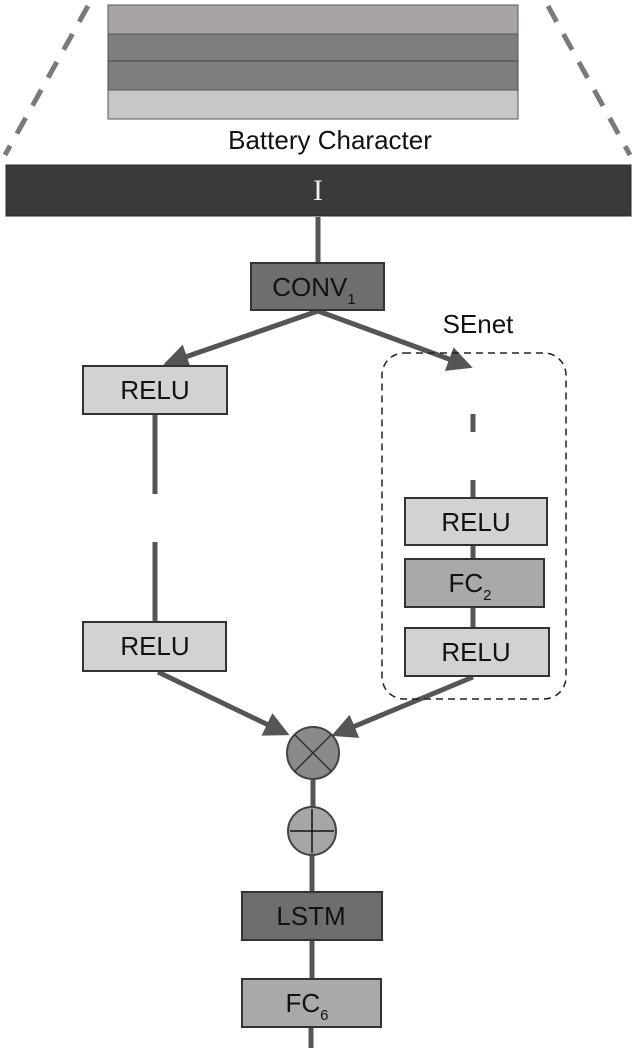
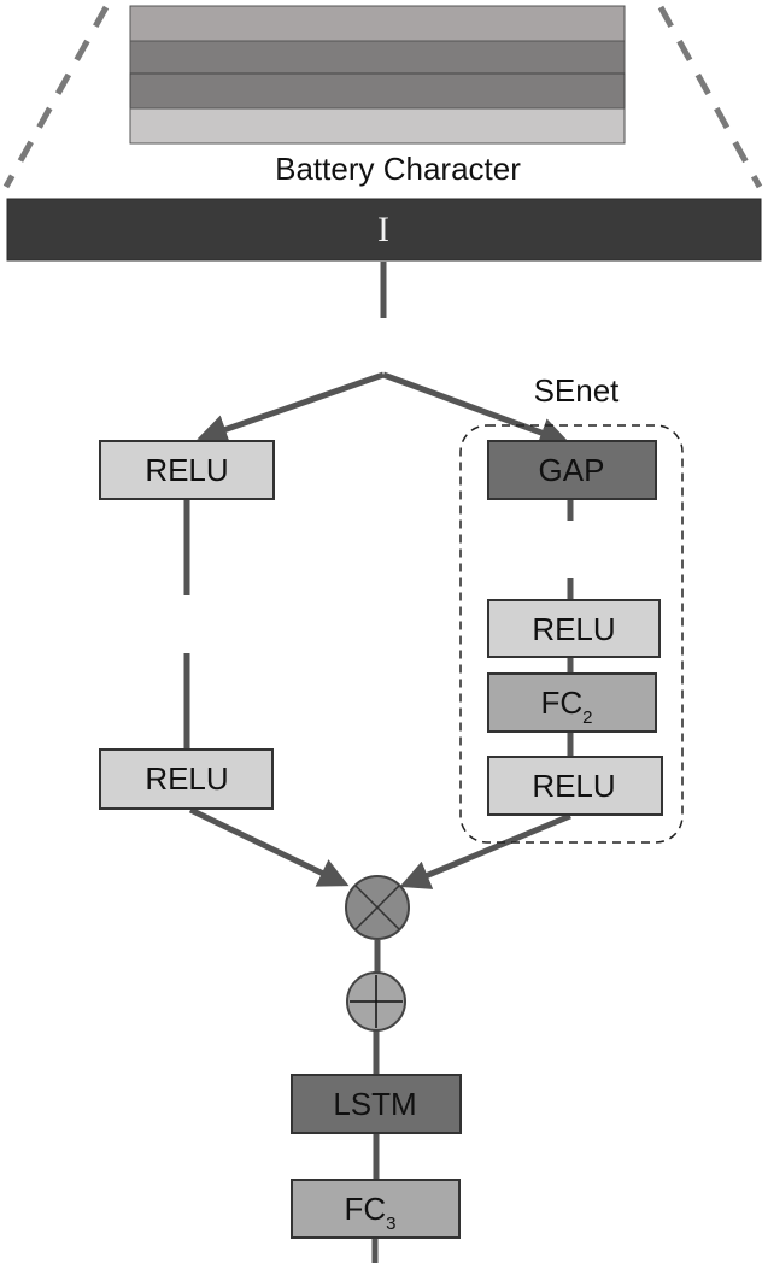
  Battery Character
  I
  SEnet
- CONV1
  RELU
  RELU
+ GAP
  RELU
  FC2
  RELU
  LSTM
- FC6
+ FC3
